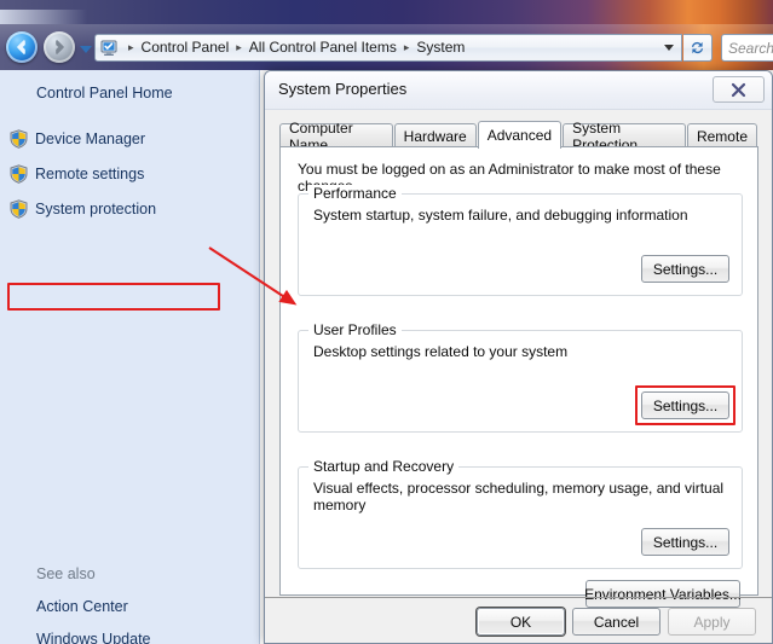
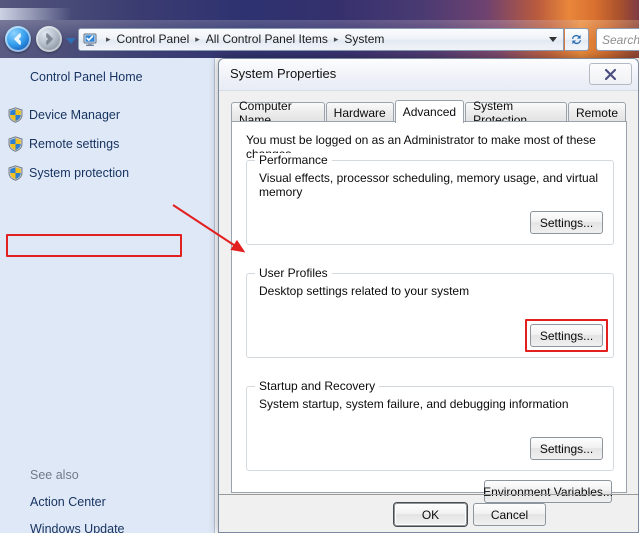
  ▸
  Control Panel
  ▸
  All Control Panel Items
  ▸
  System
  Search
  Control Panel Home
  Device Manager
  Remote settings
  System protection
  See also
  Action Center
  Windows Update
  System Properties
  Computer Name
  Hardware
  Advanced
  System Protection
  Remote
  You must be logged on as an Administrator to make most of these c
  Performance
- System startup, system failure, and debugging information
+ Visual effects, processor scheduling, memory usage, and virtual memory
  Settings...
  User Profiles
  Desktop settings related to your system
  Settings...
  Startup and Recovery
- Visual effects, processor scheduling, memory usage, and virtual memory
+ System startup, system failure, and debugging information
  Settings...
  Environment Variables...
  OK
  Cancel
- Apply
